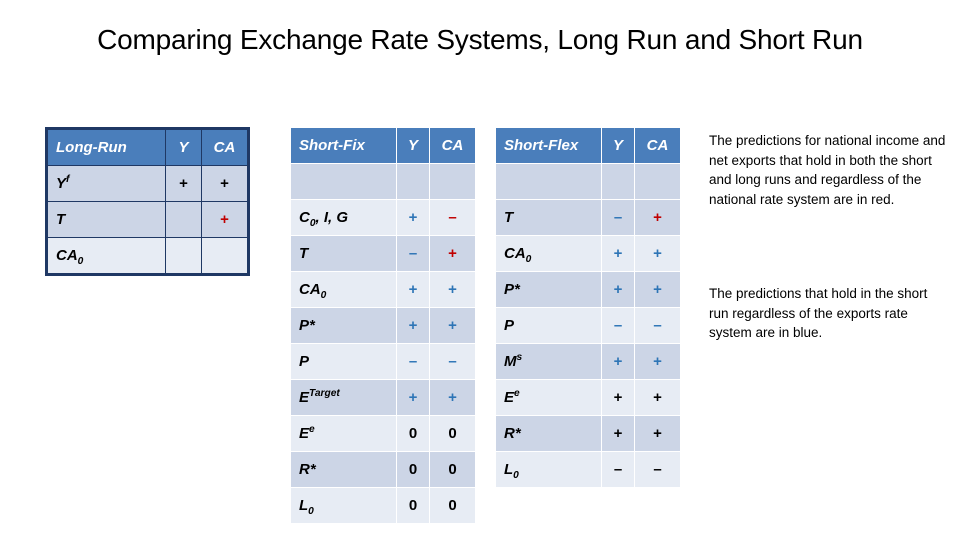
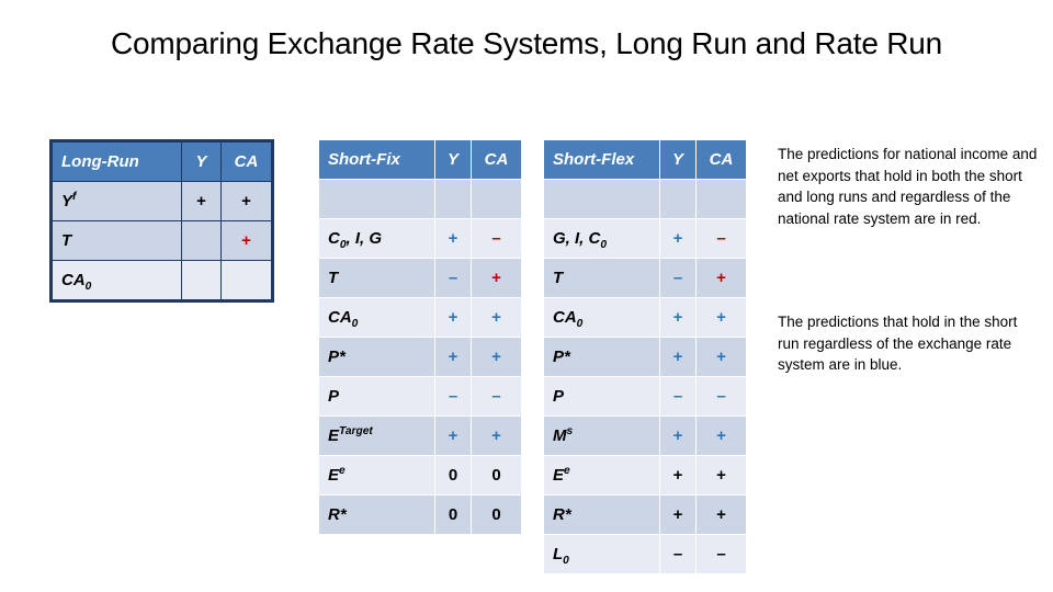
- Comparing Exchange Rate Systems, Long Run and Short Run
+ Comparing Exchange Rate Systems, Long Run and Rate Run
  Long-Run	Y	CA
  Yf	+	+
  T		+
  CA0
  Short-Fix	Y	CA
  C0, I, G	+	–
  T	–	+
  CA0	+	+
  P*	+	+
  P	–	–
  ETarget	+	+
  Ee	0	0
  R*	0	0
- L0	0	0
  Short-Flex	Y	CA
+ G, I, C0	+	–
  T	–	+
  CA0	+	+
  P*	+	+
  P	–	–
  Ms	+	+
  Ee	+	+
  R*	+	+
  L0	–	–
  The predictions for national income and net exports that hold in both the short and long runs and regardless of the national rate system are in red.
- The predictions that hold in the short run regardless of the exports rate system are in blue.
+ The predictions that hold in the short run regardless of the exchange rate system are in blue.
